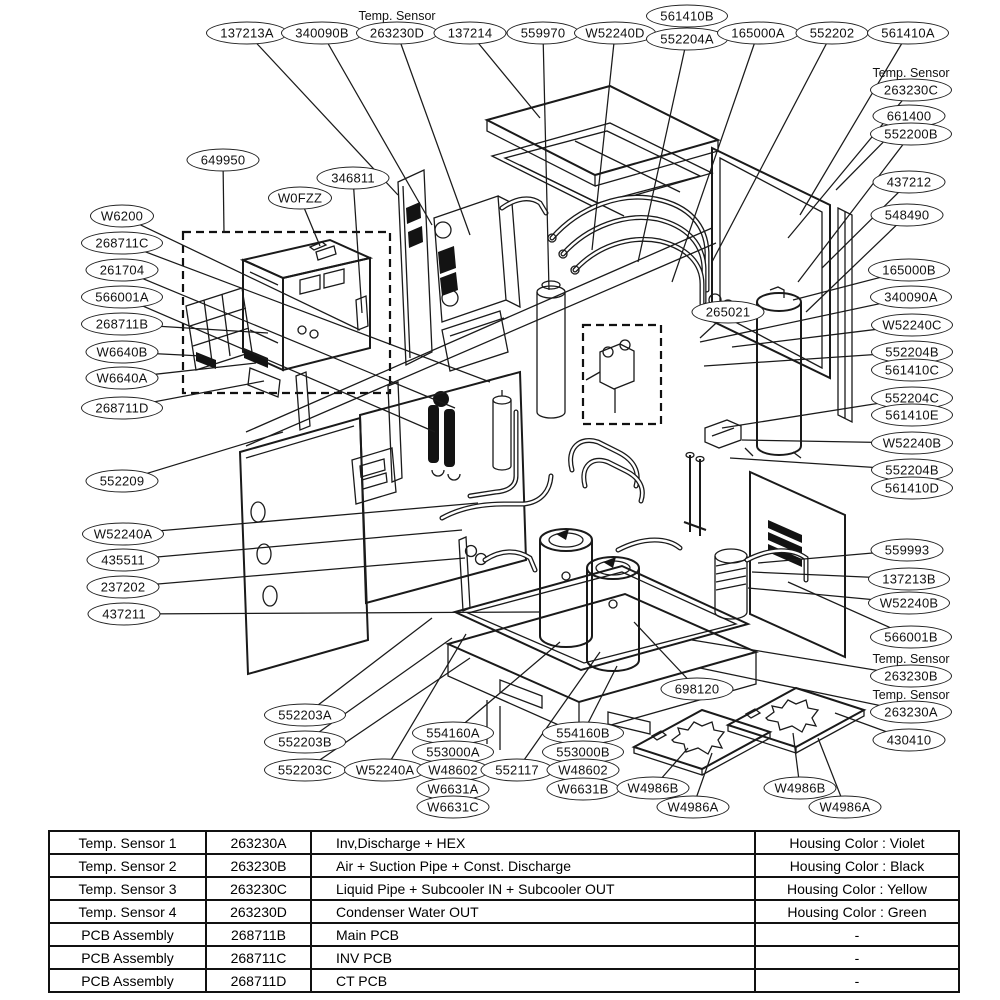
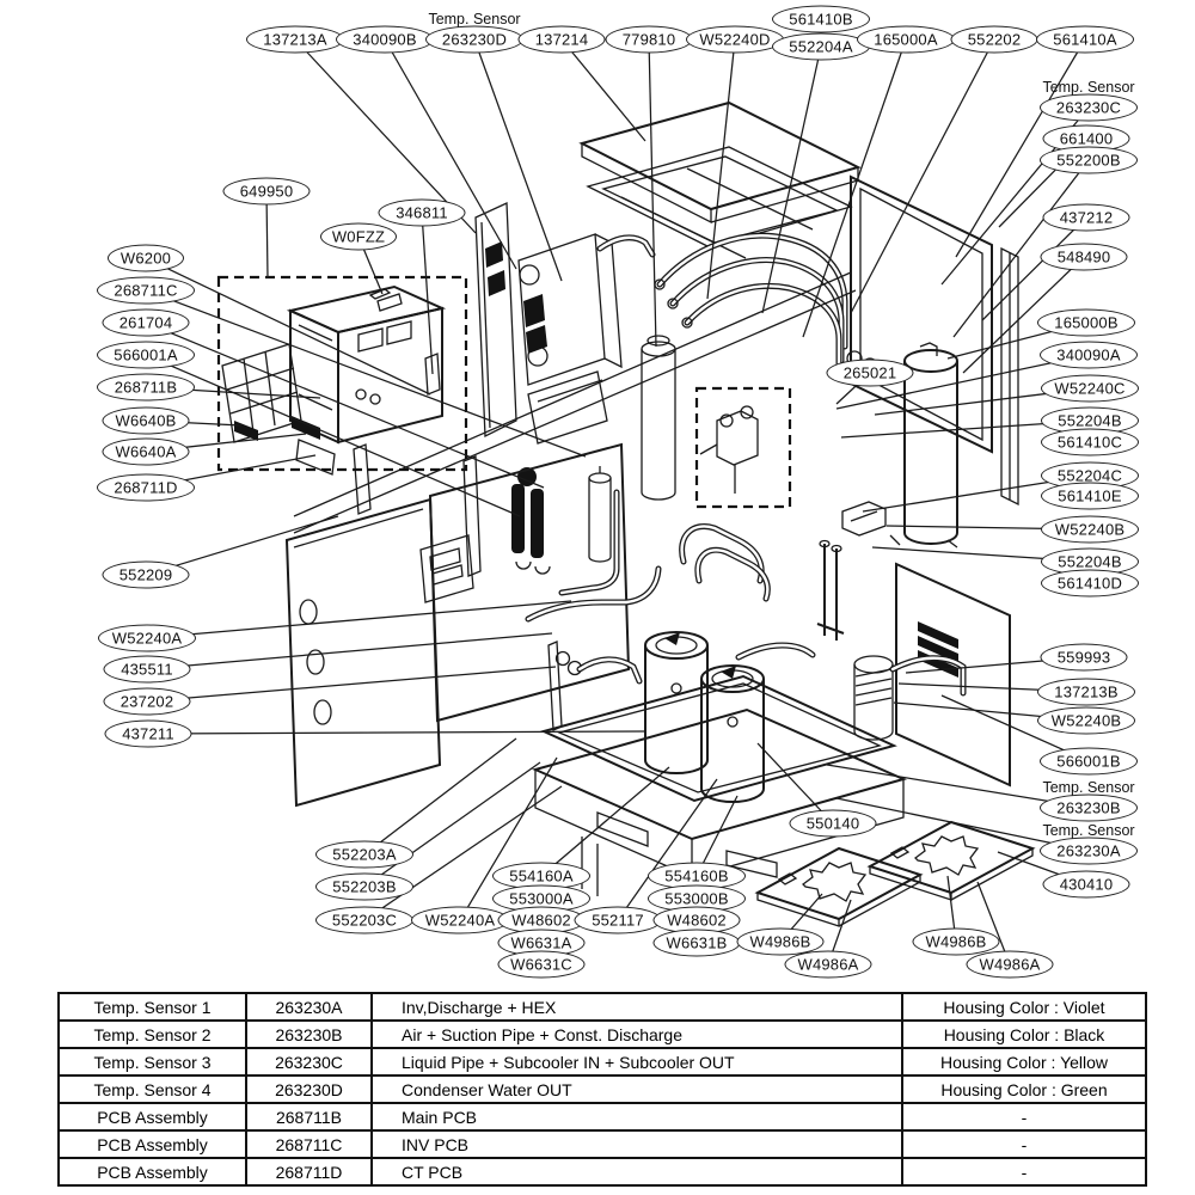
  137213A
  340090B
  Temp. Sensor
  263230D
  137214
- 559970
+ 779810
  W52240D
  561410B
  552204A
  165000A
  552202
  561410A
  Temp. Sensor
  263230C
  661400
  552200B
  437212
  548490
  165000B
  340090A
  W52240C
  552204B
  561410C
  552204C
  561410E
  W52240B
  552204B
  561410D
  559993
  137213B
  W52240B
  566001B
  Temp. Sensor
  263230B
  Temp. Sensor
  263230A
  430410
  649950
  346811
  W0FZZ
  W6200
  268711C
  261704
  566001A
  268711B
  W6640B
  W6640A
  268711D
  552209
  W52240A
  435511
  237202
  437211
  552203A
  552203B
  552203C
  W52240A
  554160A
  553000A
  W48602
  W6631A
  W6631C
  552117
  554160B
  553000B
  W48602
  W6631B
- 698120
+ 550140
  265021
  W4986B
  W4986A
  W4986B
  W4986A
  Temp. Sensor 1	263230A	Inv,Discharge + HEX	Housing Color : Violet
  Temp. Sensor 2	263230B	Air + Suction Pipe + Const. Discharge	Housing Color : Black
  Temp. Sensor 3	263230C	Liquid Pipe + Subcooler IN + Subcooler OUT	Housing Color : Yellow
  Temp. Sensor 4	263230D	Condenser Water OUT	Housing Color : Green
  PCB Assembly	268711B	Main PCB	-
  PCB Assembly	268711C	INV PCB	-
  PCB Assembly	268711D	CT PCB	-
